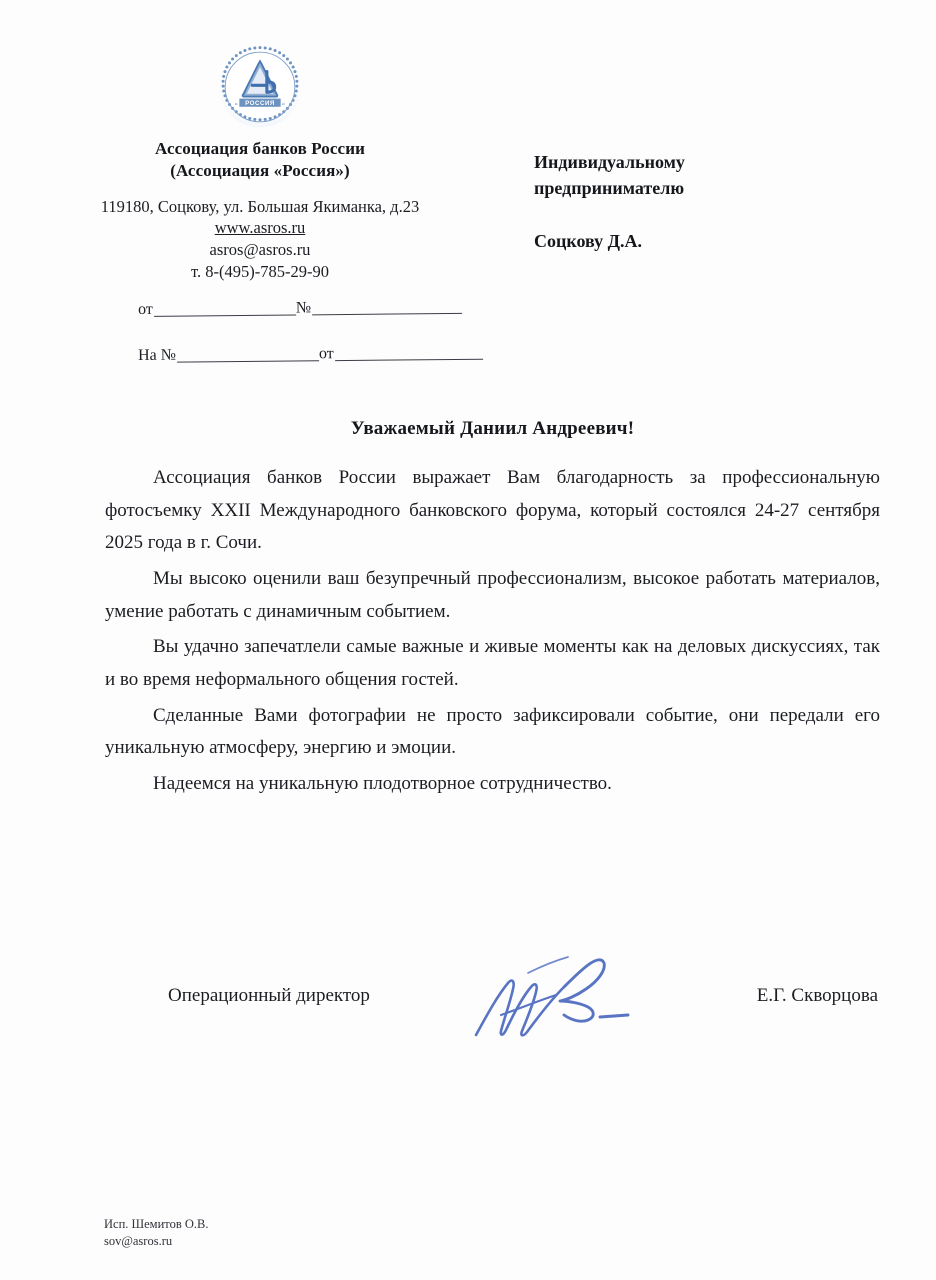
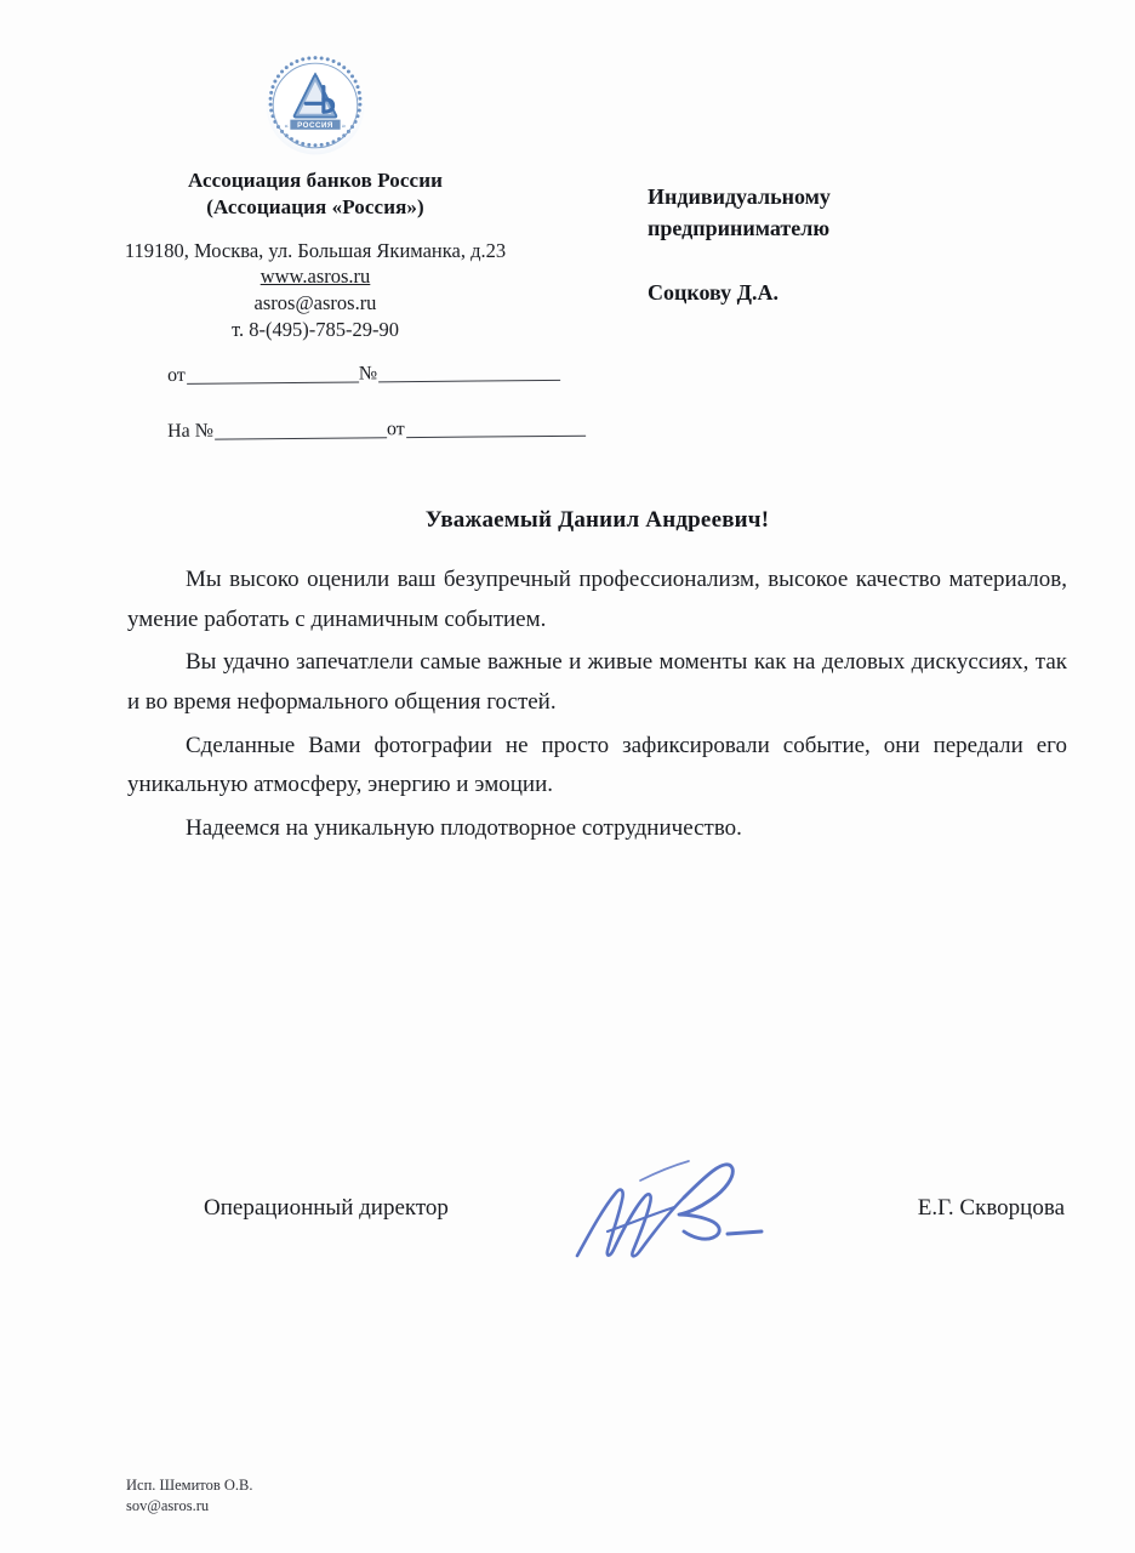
  Ассоциация банков России
  (Ассоциация «Россия»)
- 119180, Соцкову, ул. Большая Якиманка, д.23
+ 119180, Москва, ул. Большая Якиманка, д.23
  www.asros.ru
  asros@asros.ru
  т. 8-(495)-785-29-90
  от
  №
  На №
  от
  Индивидуальному
  предпринимателю
  Соцкову Д.А.
  Уважаемый Даниил Андреевич!
- Ассоциация банков России выражает Вам благодарность за профессиональную фотосъемку XXII Международного банковского форума, который состоялся 24-27 сентября 2025 года в г. Сочи.
- Мы высоко оценили ваш безупречный профессионализм, высокое работать материалов, умение работать с динамичным событием.
+ Мы высоко оценили ваш безупречный профессионализм, высокое качество материалов, умение работать с динамичным событием.
  Вы удачно запечатлели самые важные и живые моменты как на деловых дискуссиях, так и во время неформального общения гостей.
  Сделанные Вами фотографии не просто зафиксировали событие, они передали его уникальную атмосферу, энергию и эмоции.
  Надеемся на уникальную плодотворное сотрудничество.
  Операционный директор
  Е.Г. Скворцова
  Исп. Шемитов О.В.
  sov@asros.ru
